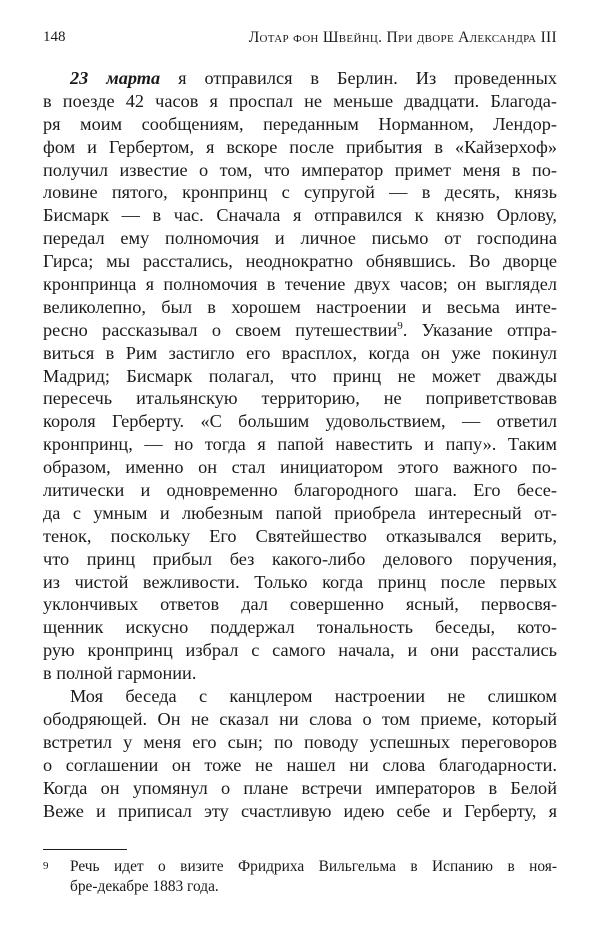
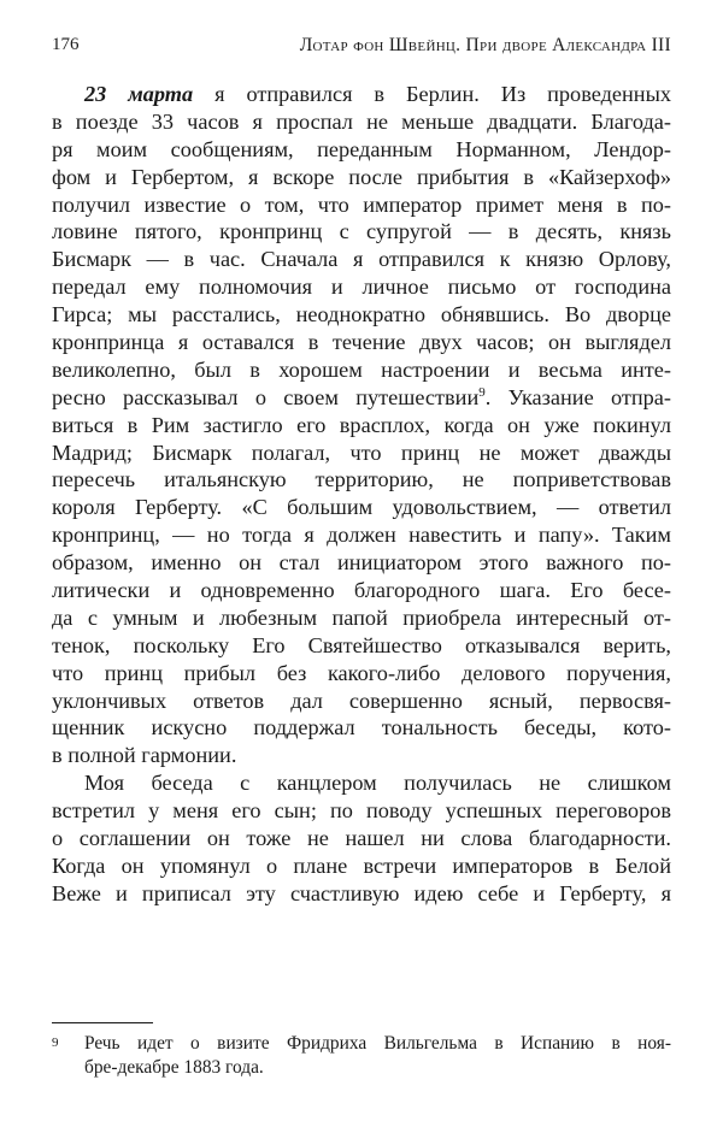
- 148
+ 176
  Лотар фон Швейнц. При дворе Александра III
  23 марта я отправился в Берлин. Из проведенных
- в поезде 42 часов я проспал не меньше двадцати. Благода-
+ в поезде 33 часов я проспал не меньше двадцати. Благода-
  ря моим сообщениям, переданным Норманном, Лендор-
  фом и Гербертом, я вскоре после прибытия в «Кайзерхоф»
  получил известие о том, что император примет меня в по-
  ловине пятого, кронпринц с супругой — в десять, князь
  Бисмарк — в час. Сначала я отправился к князю Орлову,
  передал ему полномочия и личное письмо от господина
  Гирса; мы расстались, неоднократно обнявшись. Во дворце
- кронпринца я полномочия в течение двух часов; он выглядел
+ кронпринца я оставался в течение двух часов; он выглядел
  великолепно, был в хорошем настроении и весьма инте-
  ресно рассказывал о своем путешествии9. Указание отпра-
  виться в Рим застигло его врасплох, когда он уже покинул
  Мадрид; Бисмарк полагал, что принц не может дважды
  пересечь итальянскую территорию, не поприветствовав
  короля Герберту. «С большим удовольствием, — ответил
- кронпринц, — но тогда я папой навестить и папу». Таким
+ кронпринц, — но тогда я должен навестить и папу». Таким
  образом, именно он стал инициатором этого важного по-
  литически и одновременно благородного шага. Его бесе-
  да с умным и любезным папой приобрела интересный от-
  тенок, поскольку Его Святейшество отказывался верить,
  что принц прибыл без какого-либо делового поручения,
- из чистой вежливости. Только когда принц после первых
  уклончивых ответов дал совершенно ясный, первосвя-
  щенник искусно поддержал тональность беседы, кото-
- рую кронпринц избрал с самого начала, и они расстались
  в полной гармонии.
- Моя беседа с канцлером настроении не слишком
+ Моя беседа с канцлером получилась не слишком
- ободряющей. Он не сказал ни слова о том приеме, который
  встретил у меня его сын; по поводу успешных переговоров
  о соглашении он тоже не нашел ни слова благодарности.
  Когда он упомянул о плане встречи императоров в Белой
  Веже и приписал эту счастливую идею себе и Герберту, я
  9
  Речь идет о визите Фридриха Вильгельма в Испанию в ноя-
  бре-декабре 1883 года.
